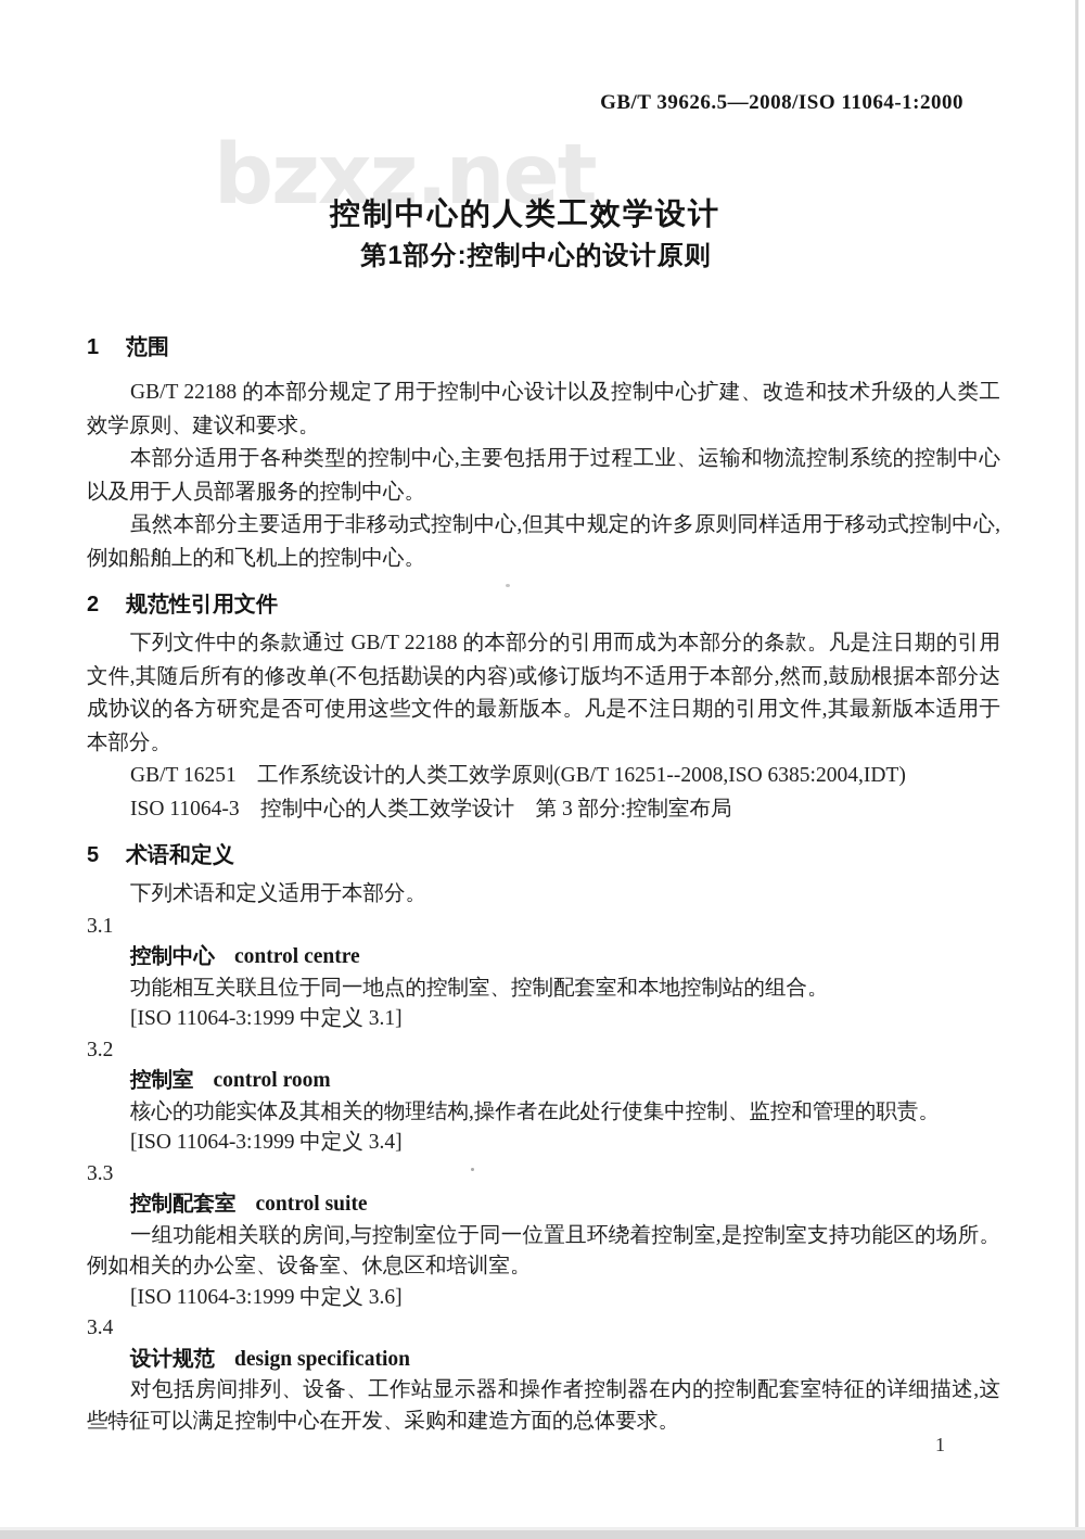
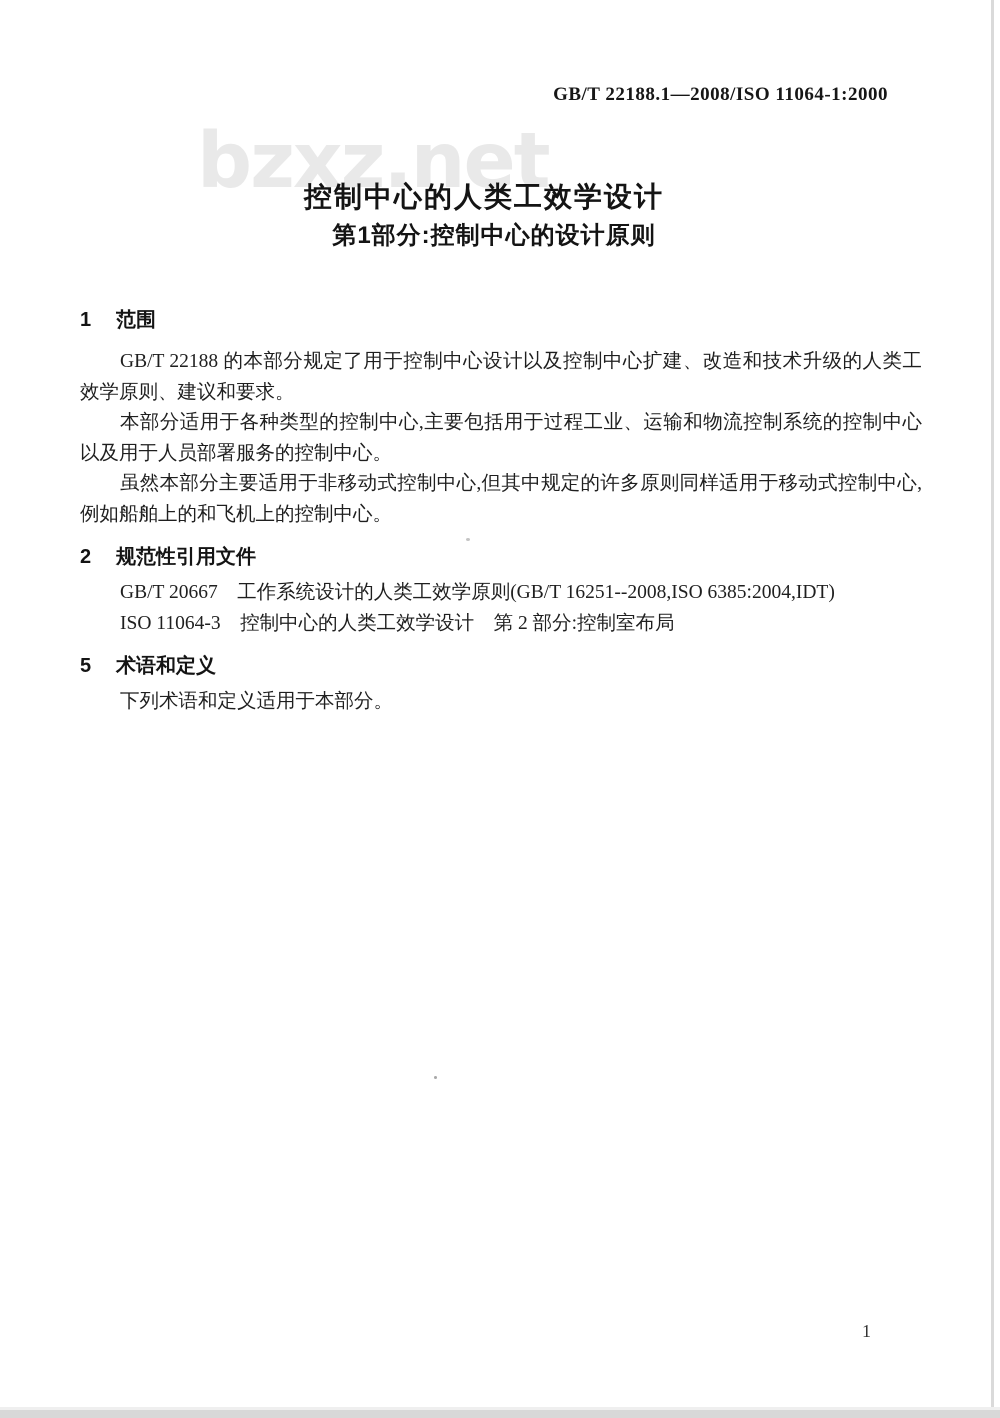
  bzxz.net
- GB/T 39626.5—2008/ISO 11064-1:2000
+ GB/T 22188.1—2008/ISO 11064-1:2000
  控制中心的人类工效学设计
  第1部分:控制中心的设计原则
  1 范围
  GB/T 22188 的本部分规定了用于控制中心设计以及控制中心扩建、改造和技术升级的人类工效学原则、建议和要求。
  本部分适用于各种类型的控制中心,主要包括用于过程工业、运输和物流控制系统的控制中心以及用于人员部署服务的控制中心。
  虽然本部分主要适用于非移动式控制中心,但其中规定的许多原则同样适用于移动式控制中心,例如船舶上的和飞机上的控制中心。
  2 规范性引用文件
- 下列文件中的条款通过 GB/T 22188 的本部分的引用而成为本部分的条款。凡是注日期的引用文件,其随后所有的修改单(不包括勘误的内容)或修订版均不适用于本部分,然而,鼓励根据本部分达成协议的各方研究是否可使用这些文件的最新版本。凡是不注日期的引用文件,其最新版本适用于本部分。
- GB/T 16251 工作系统设计的人类工效学原则(GB/T 16251--2008,ISO 6385:2004,IDT)
+ GB/T 20667 工作系统设计的人类工效学原则(GB/T 16251--2008,ISO 6385:2004,IDT)
- ISO 11064-3 控制中心的人类工效学设计 第 3 部分:控制室布局
+ ISO 11064-3 控制中心的人类工效学设计 第 2 部分:控制室布局
  5 术语和定义
  下列术语和定义适用于本部分。
- 3.1
- 控制中心 control centre
- 功能相互关联且位于同一地点的控制室、控制配套室和本地控制站的组合。
- [ISO 11064-3:1999 中定义 3.1]
- 3.2
- 控制室 control room
- 核心的功能实体及其相关的物理结构,操作者在此处行使集中控制、监控和管理的职责。
- [ISO 11064-3:1999 中定义 3.4]
- 3.3
- 控制配套室 control suite
- 一组功能相关联的房间,与控制室位于同一位置且环绕着控制室,是控制室支持功能区的场所。例如相关的办公室、设备室、休息区和培训室。
- [ISO 11064-3:1999 中定义 3.6]
- 3.4
- 设计规范 design specification
- 对包括房间排列、设备、工作站显示器和操作者控制器在内的控制配套室特征的详细描述,这些特征可以满足控制中心在开发、采购和建造方面的总体要求。
  1
